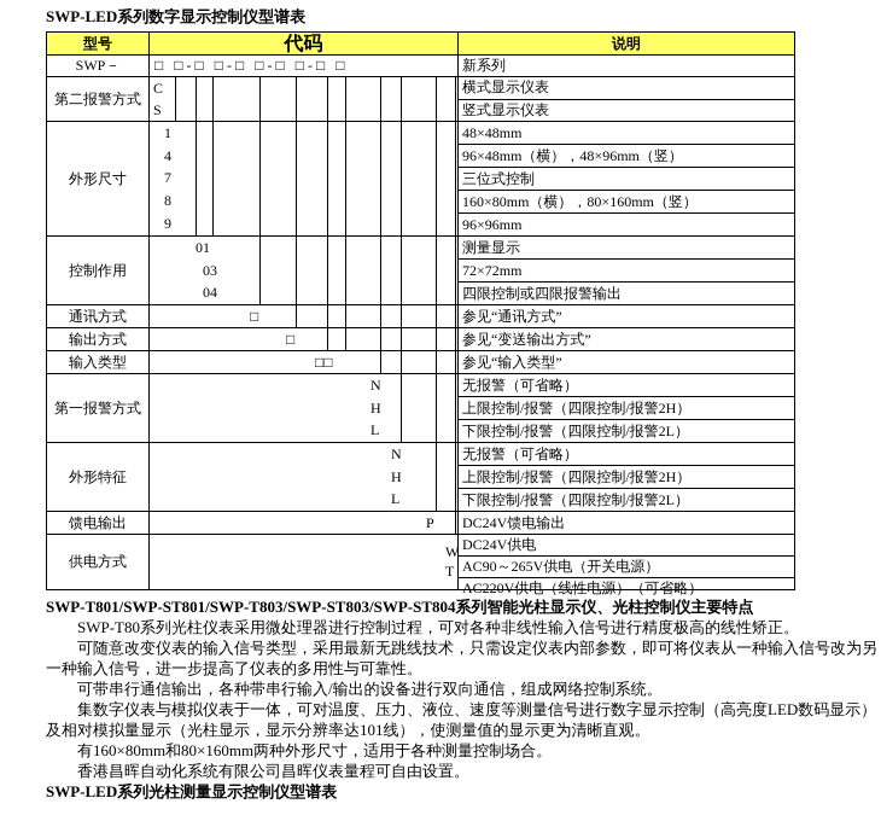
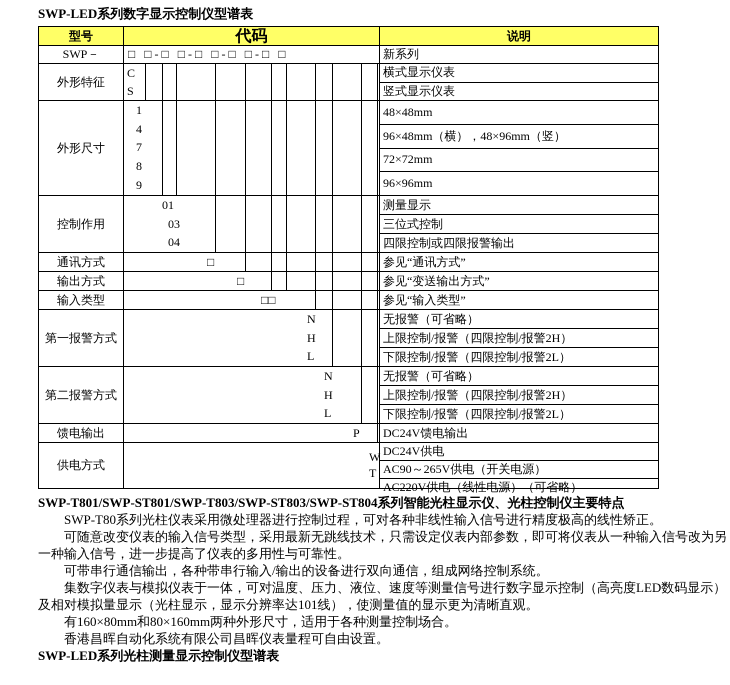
  SWP-LED系列数字显示控制仪型谱表
  型号
  代码
  说明
  SWP－
  □ □-□ □-□ □-□ □-□ □
  新系列
- 第二报警方式
+ 外形特征
  C
  S
  横式显示仪表
  竖式显示仪表
  外形尺寸
  1
  4
  7
  8
  9
  48×48mm
  96×48mm（横），48×96mm（竖）
- 三位式控制
+ 72×72mm
- 160×80mm（横），80×160mm（竖）
  96×96mm
  控制作用
  01
  03
  04
  测量显示
- 72×72mm
+ 三位式控制
  四限控制或四限报警输出
  通讯方式
  □
  参见“通讯方式”
  输出方式
  □
  参见“变送输出方式”
  输入类型
  □□
  参见“输入类型”
  第一报警方式
  N
  H
  L
  无报警（可省略）
  上限控制/报警（四限控制/报警2H）
  下限控制/报警（四限控制/报警2L）
- 外形特征
+ 第二报警方式
  N
  H
  L
  无报警（可省略）
  上限控制/报警（四限控制/报警2H）
  下限控制/报警（四限控制/报警2L）
  馈电输出
  P
  DC24V馈电输出
  供电方式
  W
  T
  DC24V供电
  AC90～265V供电（开关电源）
  AC220V供电（线性电源）（可省略）
  SWP-T801/SWP-ST801/SWP-T803/SWP-ST803/SWP-ST804系列智能光柱显示仪、光柱控制仪主要特点
  SWP-T80系列光柱仪表采用微处理器进行控制过程，可对各种非线性输入信号进行精度极高的线性矫正。
  可随意改变仪表的输入信号类型，采用最新无跳线技术，只需设定仪表内部参数，即可将仪表从一种输入信号改为另一种输入信号，进一步提高了仪表的多用性与可靠性。
  可带串行通信输出，各种带串行输入/输出的设备进行双向通信，组成网络控制系统。
  集数字仪表与模拟仪表于一体，可对温度、压力、液位、速度等测量信号进行数字显示控制（高亮度LED数码显示）及相对模拟量显示（光柱显示，显示分辨率达101线），使测量值的显示更为清晰直观。
  有160×80mm和80×160mm两种外形尺寸，适用于各种测量控制场合。
  香港昌晖自动化系统有限公司昌晖仪表量程可自由设置。
  SWP-LED系列光柱测量显示控制仪型谱表
